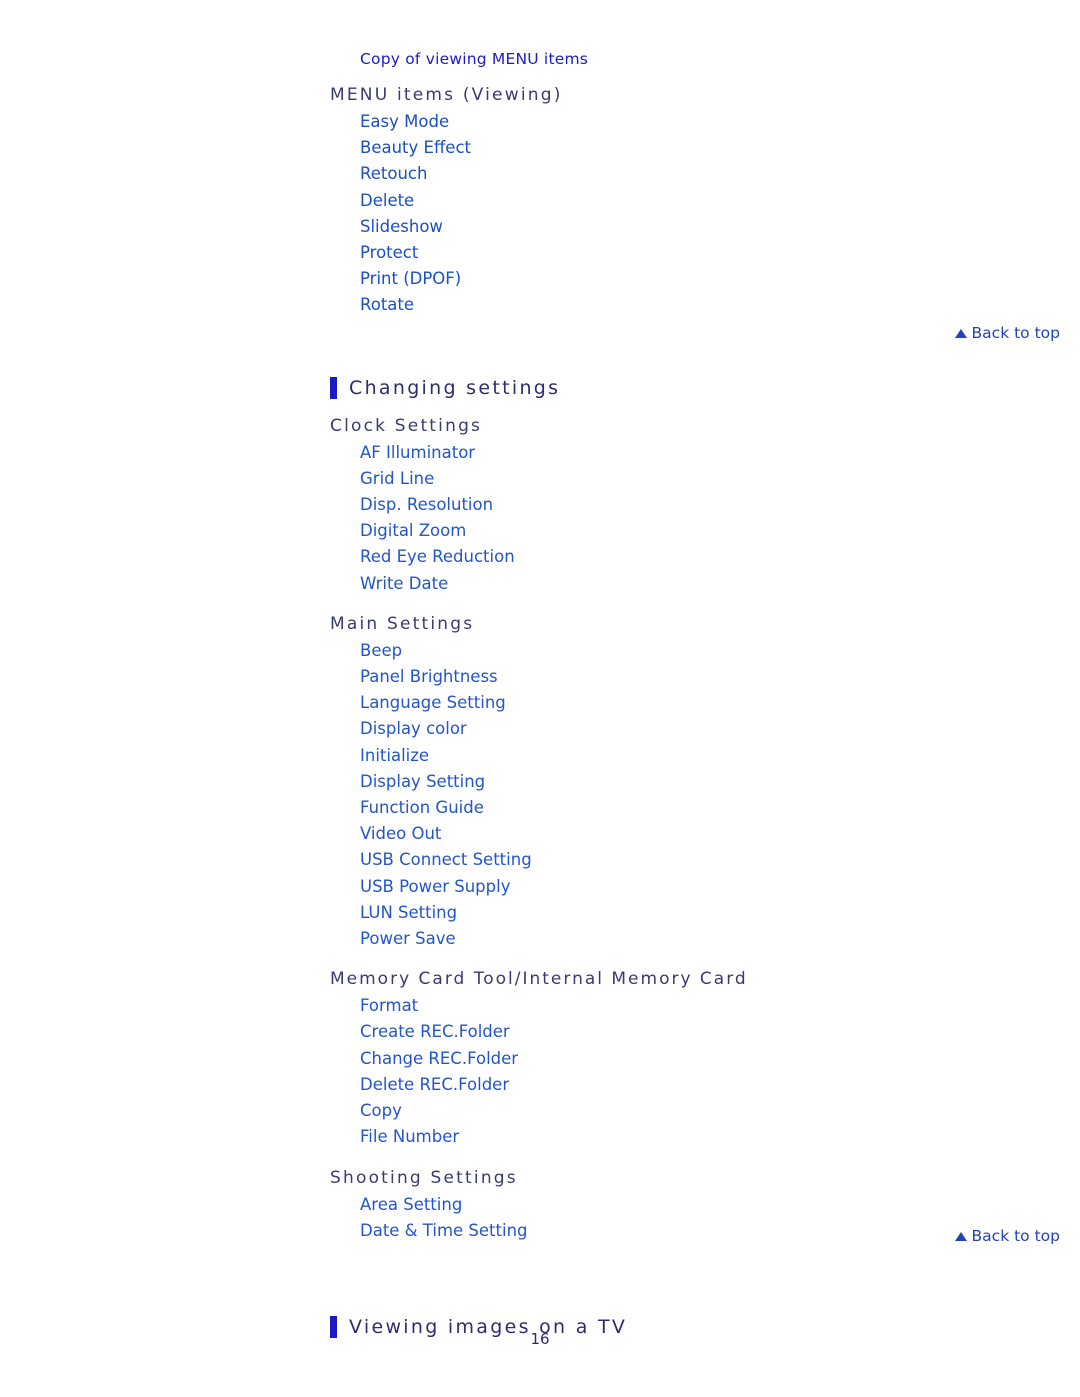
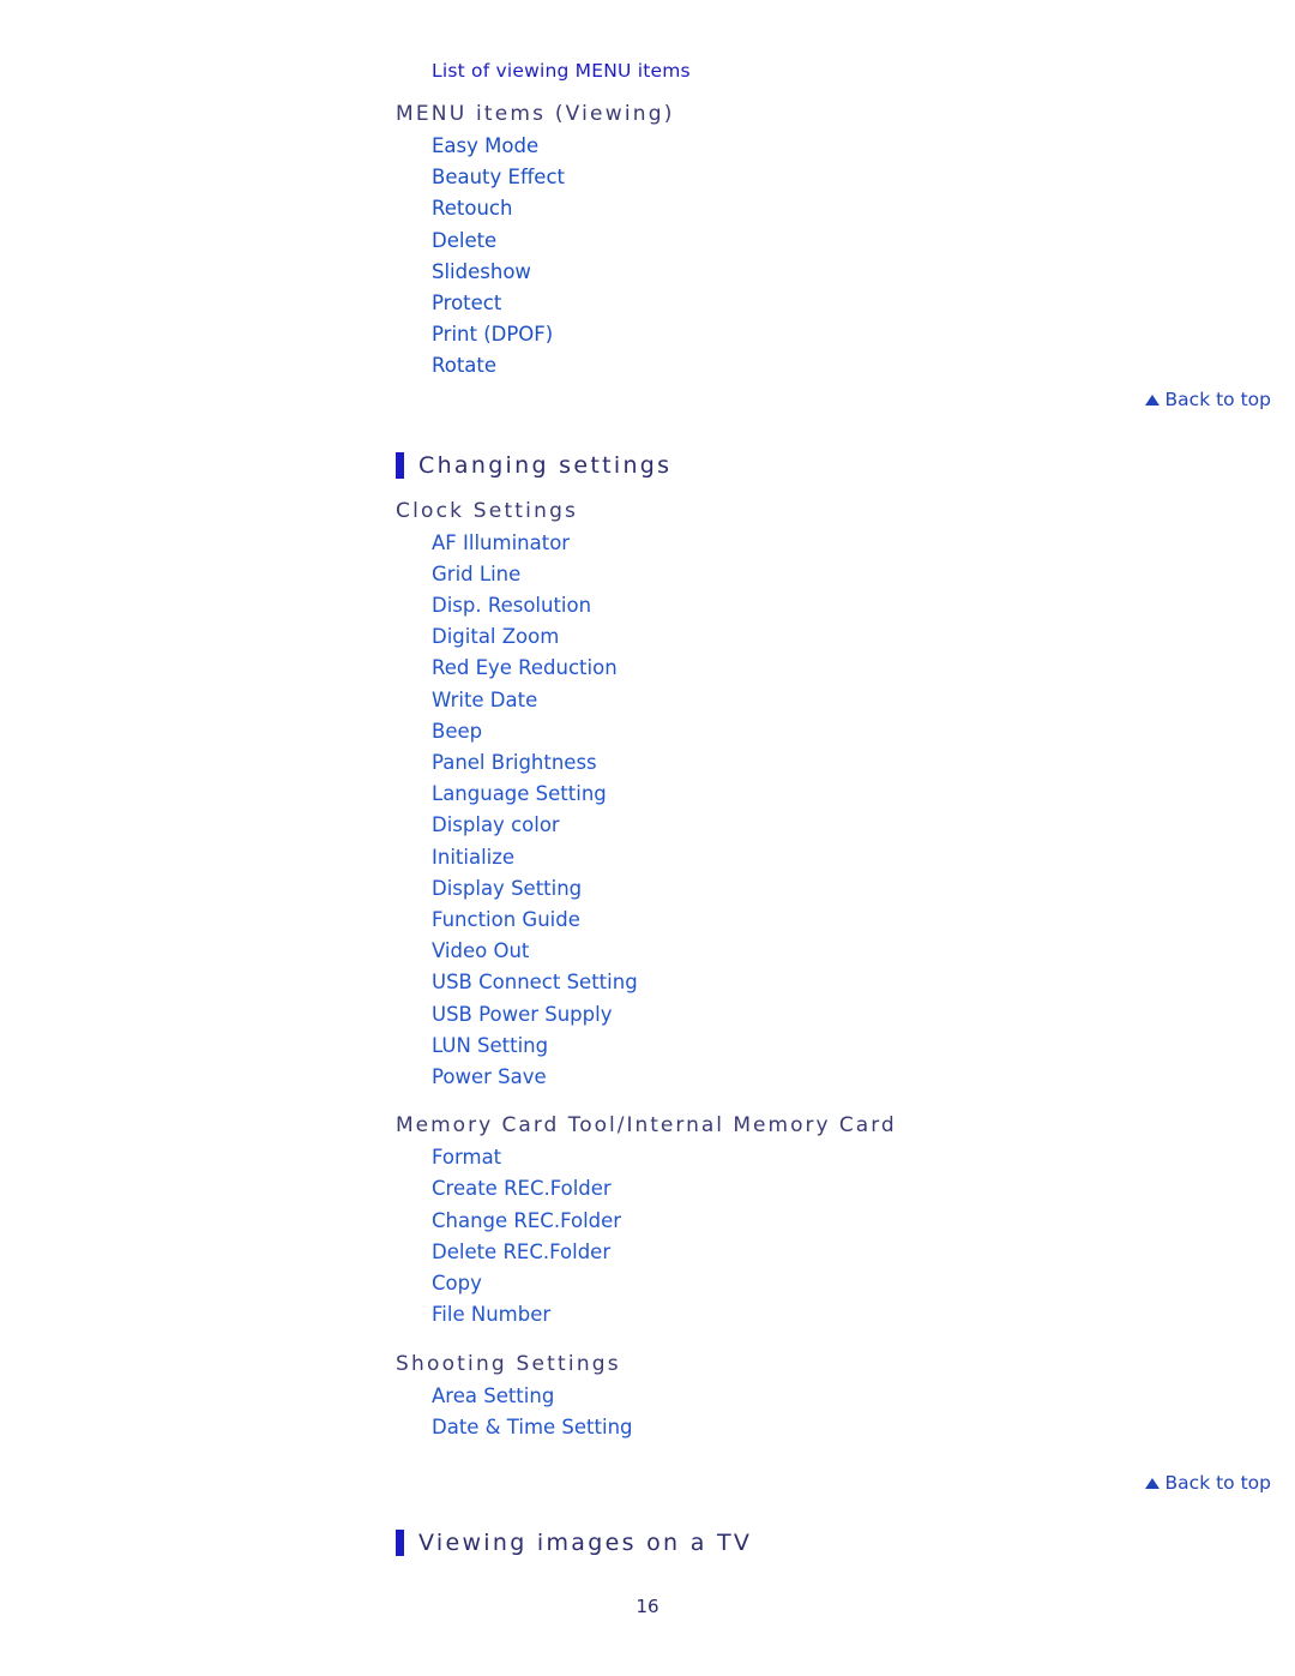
- Copy of viewing MENU items
+ List of viewing MENU items
  MENU items (Viewing)
  Easy Mode
  Beauty Effect
  Retouch
  Delete
  Slideshow
  Protect
  Print (DPOF)
  Rotate
  Back to top
  Changing settings
  Clock Settings
  AF Illuminator
  Grid Line
  Disp. Resolution
  Digital Zoom
  Red Eye Reduction
  Write Date
- Main Settings
  Beep
  Panel Brightness
  Language Setting
  Display color
  Initialize
  Display Setting
  Function Guide
  Video Out
  USB Connect Setting
  USB Power Supply
  LUN Setting
  Power Save
  Memory Card Tool/Internal Memory Card
  Format
  Create REC.Folder
  Change REC.Folder
  Delete REC.Folder
  Copy
  File Number
  Shooting Settings
  Area Setting
  Date & Time Setting
  Back to top
  Viewing images on a TV
  16
